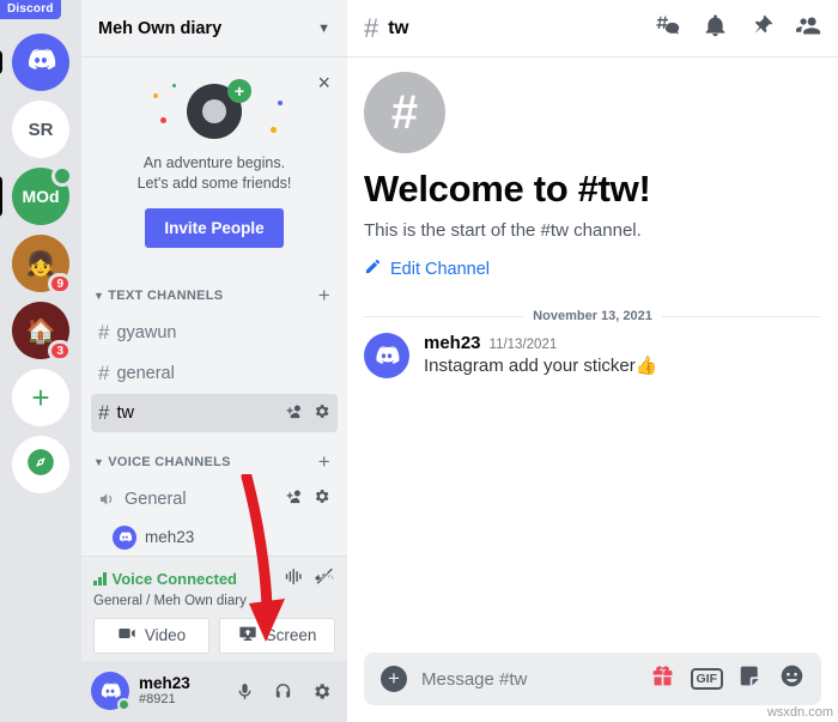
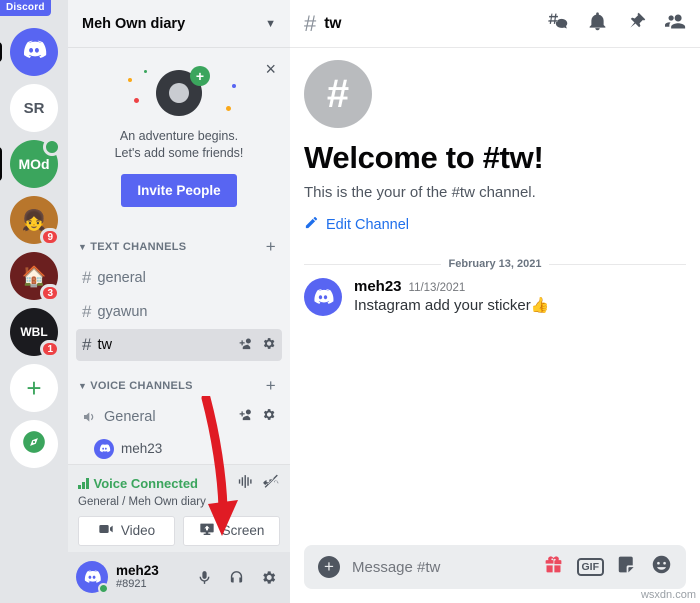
  Discord
  SR
  MOd
  👧
  9
  🏠
  3
+ WBL
+ 1
  +
  Meh Own diary
  ▼
  ×
  +
  An adventure begins.
  Let's add some friends!
  Invite People
  ▼
  TEXT CHANNELS
  +
  #
- gyawun
+ general
  #
- general
+ gyawun
  #
  tw
  ▼
  VOICE CHANNELS
  +
  General
  meh23
  Voice Connected
  General / Meh Own diary
  Video
  Screen
  meh23
  #8921
  #
  tw
  #
  Welcome to #tw!
- This is the start of the #tw channel.
+ This is the your of the #tw channel.
  Edit Channel
- November 13, 2021
+ February 13, 2021
  meh23
  11/13/2021
  Instagram add your sticker👍
  +
  Message #tw
  GIF
  wsxdn.com
